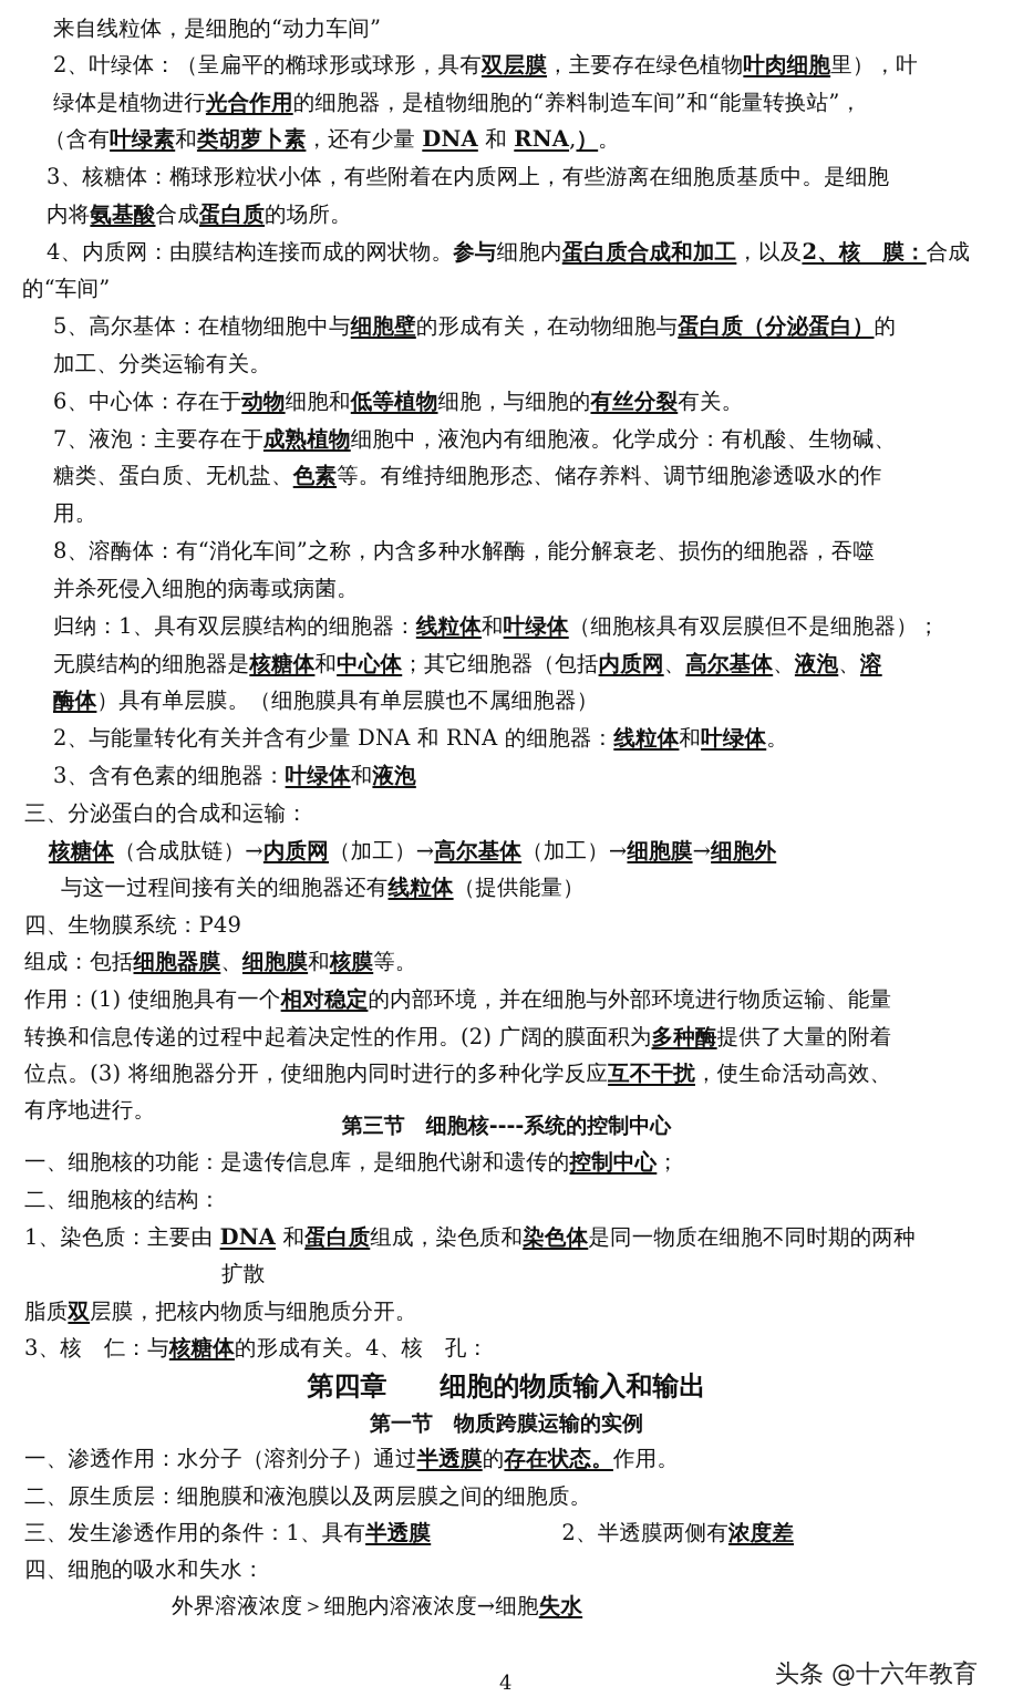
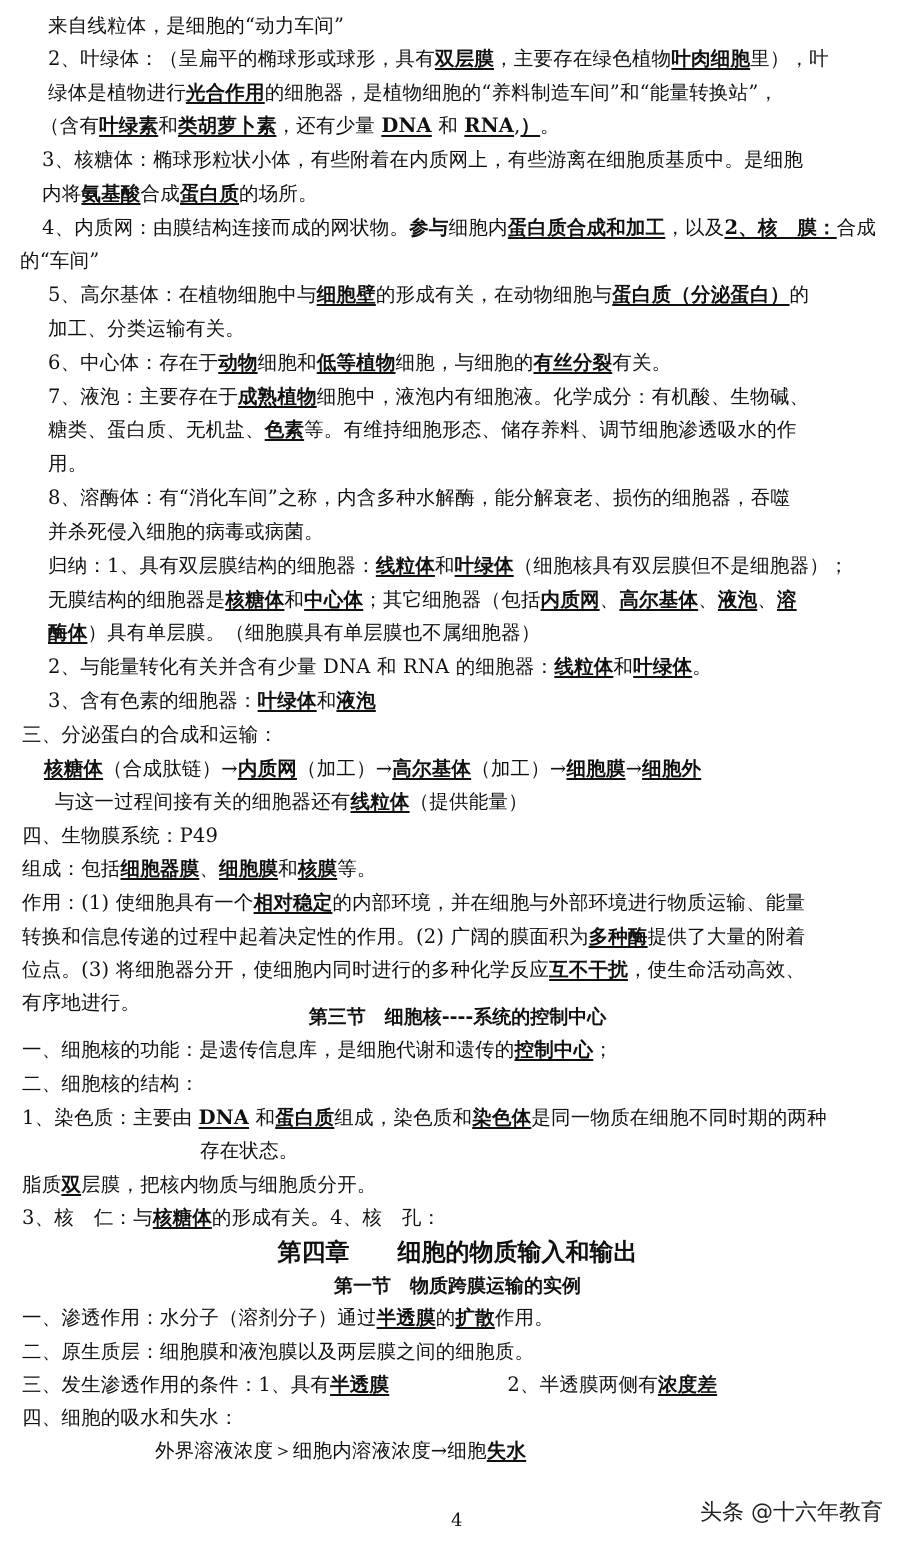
  来自线粒体，是细胞的“动力车间”
  2、叶绿体：（呈扁平的椭球形或球形，具有双层膜，主要存在绿色植物叶肉细胞里），叶
  绿体是植物进行光合作用的细胞器，是植物细胞的“养料制造车间”和“能量转换站”，
  （含有叶绿素和类胡萝卜素，还有少量 DNA 和 RNA,）。
  3、核糖体：椭球形粒状小体，有些附着在内质网上，有些游离在细胞质基质中。是细胞
  内将氨基酸合成蛋白质的场所。
  4、内质网：由膜结构连接而成的网状物。参与细胞内蛋白质合成和加工，以及2、核 膜：合成
  的“车间”
  5、高尔基体：在植物细胞中与细胞壁的形成有关，在动物细胞与蛋白质（分泌蛋白）的
  加工、分类运输有关。
  6、中心体：存在于动物细胞和低等植物细胞，与细胞的有丝分裂有关。
  7、液泡：主要存在于成熟植物细胞中，液泡内有细胞液。化学成分：有机酸、生物碱、
  糖类、蛋白质、无机盐、色素等。有维持细胞形态、储存养料、调节细胞渗透吸水的作
  用。
  8、溶酶体：有“消化车间”之称，内含多种水解酶，能分解衰老、损伤的细胞器，吞噬
  并杀死侵入细胞的病毒或病菌。
  归纳：1、具有双层膜结构的细胞器：线粒体和叶绿体（细胞核具有双层膜但不是细胞器）；
  无膜结构的细胞器是核糖体和中心体；其它细胞器（包括内质网、高尔基体、液泡、溶
  酶体）具有单层膜。（细胞膜具有单层膜也不属细胞器）
  2、与能量转化有关并含有少量 DNA 和 RNA 的细胞器：线粒体和叶绿体。
  3、含有色素的细胞器：叶绿体和液泡
  三、分泌蛋白的合成和运输：
  核糖体（合成肽链）→内质网（加工）→高尔基体（加工）→细胞膜→细胞外
  与这一过程间接有关的细胞器还有线粒体（提供能量）
  四、生物膜系统：P49
  组成：包括细胞器膜、细胞膜和核膜等。
  作用：(1) 使细胞具有一个相对稳定的内部环境，并在细胞与外部环境进行物质运输、能量
  转换和信息传递的过程中起着决定性的作用。(2) 广阔的膜面积为多种酶提供了大量的附着
  位点。(3) 将细胞器分开，使细胞内同时进行的多种化学反应互不干扰，使生命活动高效、
  有序地进行。
  第三节 细胞核----系统的控制中心
  一、细胞核的功能：是遗传信息库，是细胞代谢和遗传的控制中心；
  二、细胞核的结构：
  1、染色质：主要由 DNA 和蛋白质组成，染色质和染色体是同一物质在细胞不同时期的两种
- 扩散
+ 存在状态。
  脂质双层膜，把核内物质与细胞质分开。
  3、核 仁：与核糖体的形成有关。4、核 孔：
  第四章 细胞的物质输入和输出
  第一节 物质跨膜运输的实例
- 一、渗透作用：水分子（溶剂分子）通过半透膜的存在状态。作用。
+ 一、渗透作用：水分子（溶剂分子）通过半透膜的扩散作用。
  二、原生质层：细胞膜和液泡膜以及两层膜之间的细胞质。
  三、发生渗透作用的条件：1、具有半透膜 2、半透膜两侧有浓度差
  四、细胞的吸水和失水：
  外界溶液浓度＞细胞内溶液浓度→细胞失水
  4
  头条 @十六年教育
